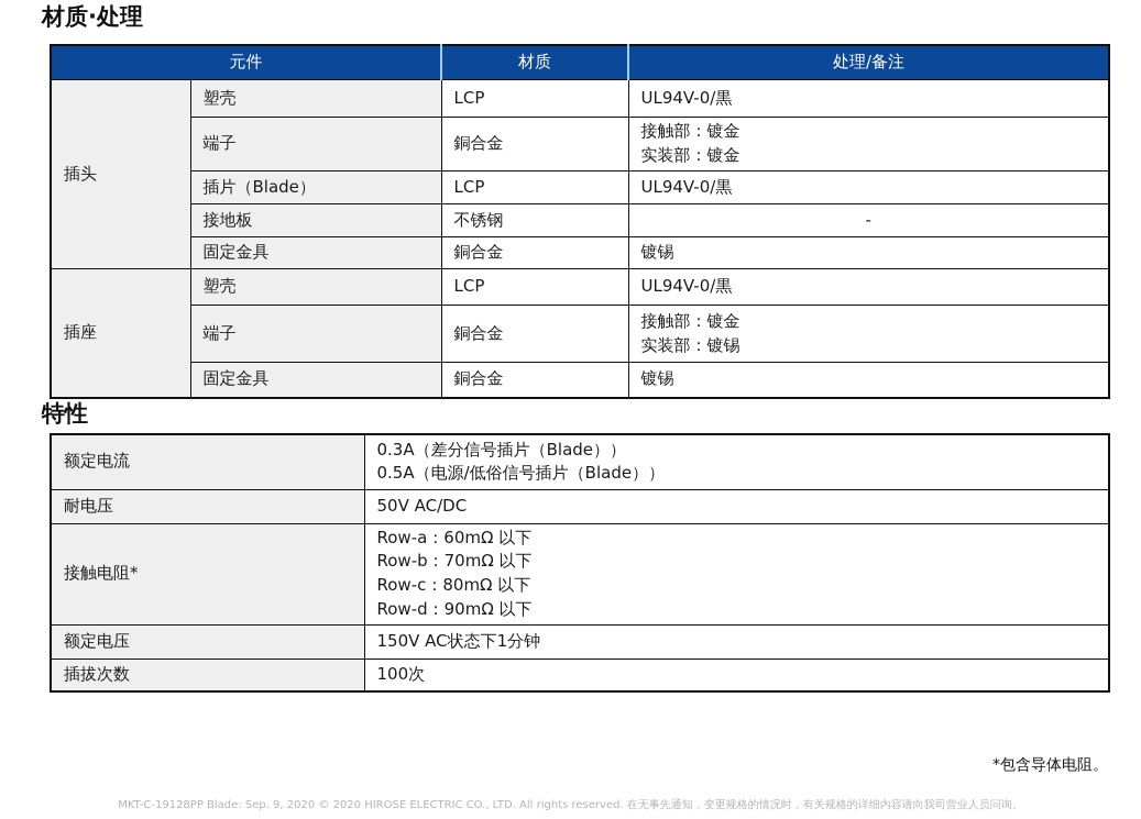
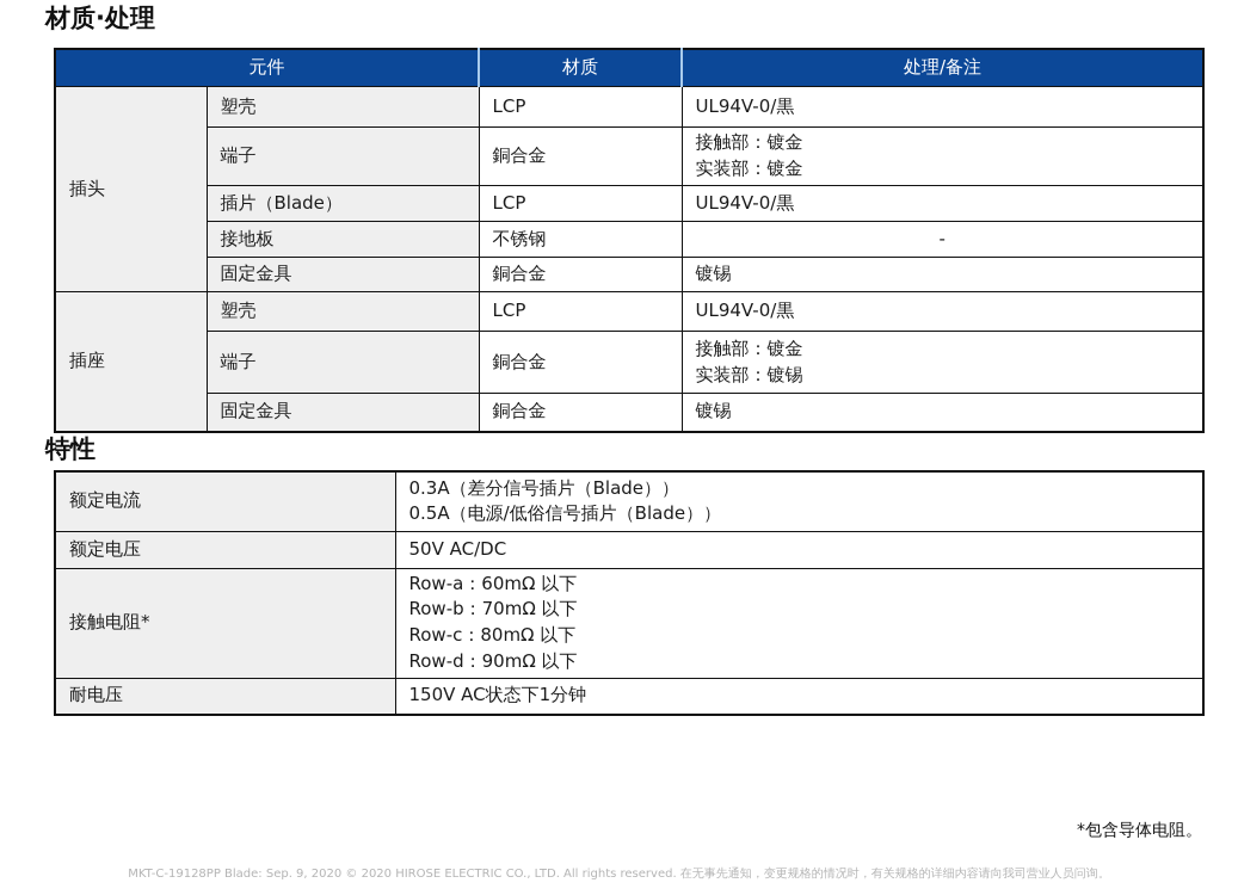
  材质·处理
  元件	材质	处理/备注
  插头	塑壳	LCP	UL94V-0/黒
  端子	銅合金	接触部：镀金 实装部：镀金
  插片（Blade）	LCP	UL94V-0/黒
  接地板	不锈钢	-
  固定金具	銅合金	镀锡
  插座	塑壳	LCP	UL94V-0/黒
  端子	銅合金	接触部：镀金 实装部：镀锡
  固定金具	銅合金	镀锡
  特性
  额定电流	0.3A（差分信号插片（Blade）） 0.5A（电源/低俗信号插片（Blade））
- 耐电压	50V AC/DC
+ 额定电压	50V AC/DC
  接触电阻*	Row-a：60mΩ 以下 Row-b：70mΩ 以下 Row-c：80mΩ 以下 Row-d：90mΩ 以下
- 额定电压	150V AC状态下1分钟
+ 耐电压	150V AC状态下1分钟
- 插拔次数	100次
  *包含导体电阻。
  MKT-C-19128PP Blade: Sep. 9, 2020 © 2020 HIROSE ELECTRIC CO., LTD. All rights reserved. 在无事先通知，变更规格的情况时，有关规格的详细内容请向我司营业人员问询。
